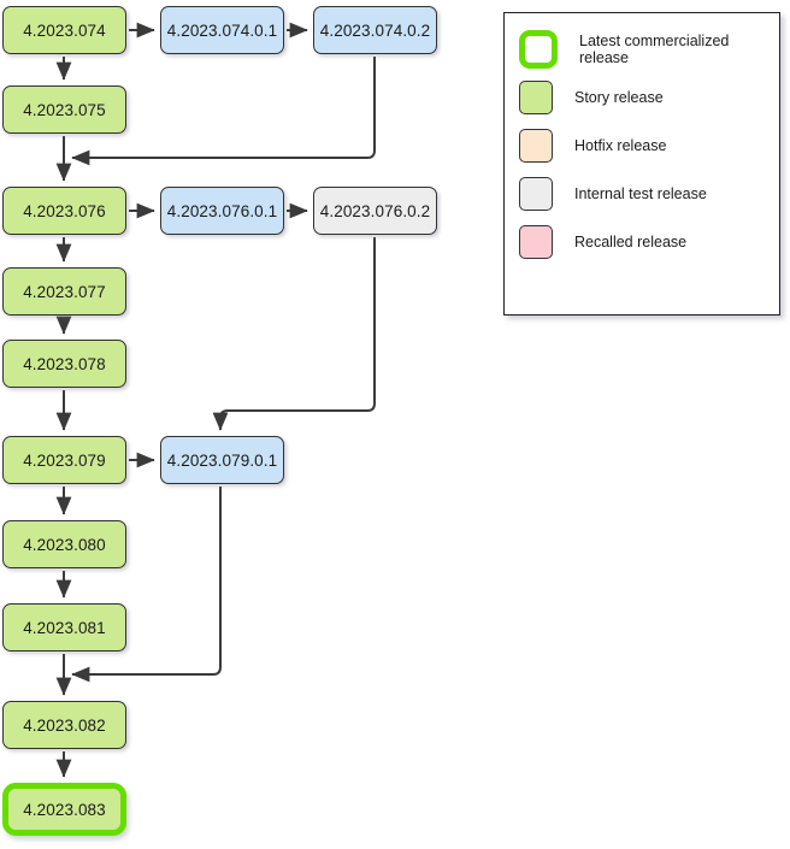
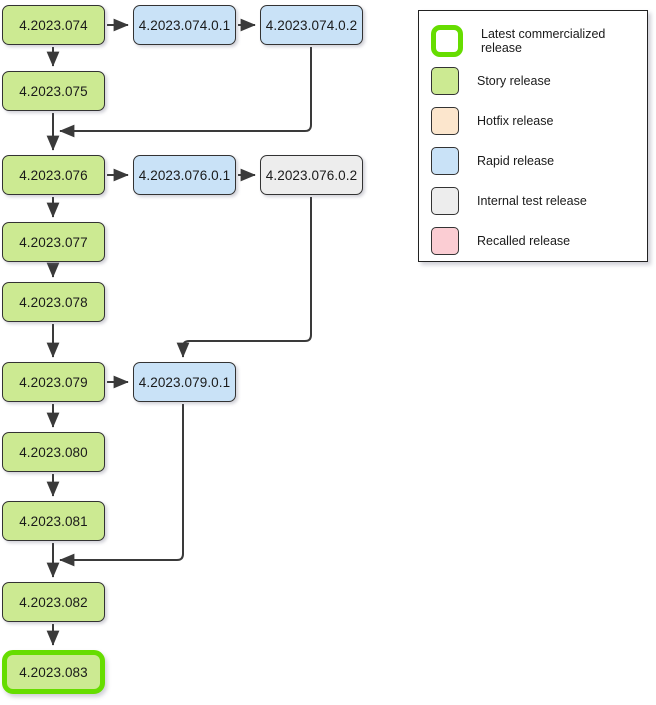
  4.2023.074
  4.2023.074.0.1
  4.2023.074.0.2
  4.2023.075
  4.2023.076
  4.2023.076.0.1
  4.2023.076.0.2
  4.2023.077
  4.2023.078
  4.2023.079
  4.2023.079.0.1
  4.2023.080
  4.2023.081
  4.2023.082
  4.2023.083
  Latest commercialized release
  Story release
  Hotfix release
+ Rapid release
  Internal test release
  Recalled release
